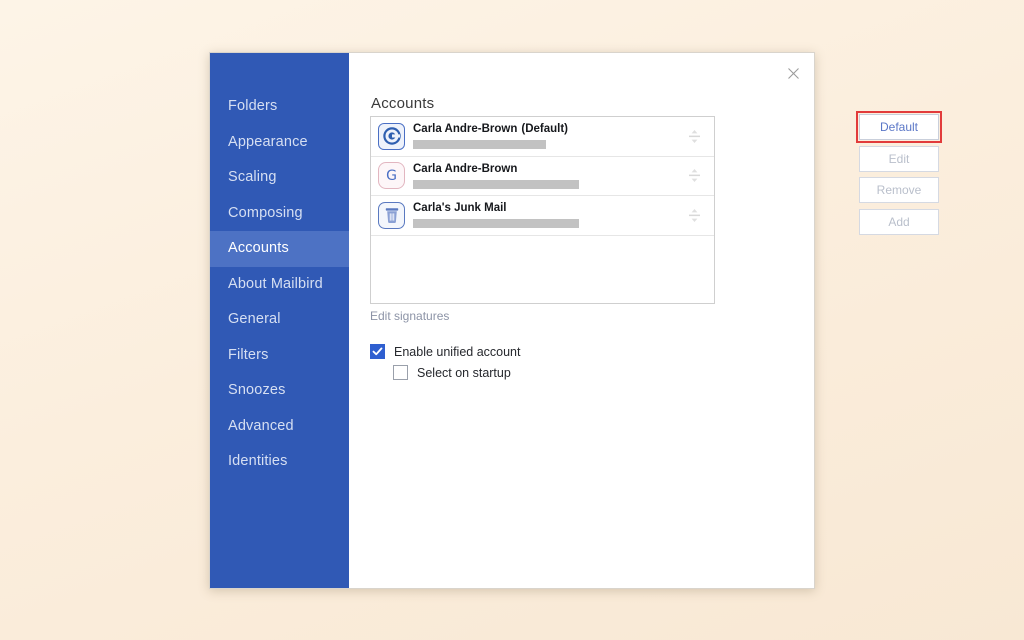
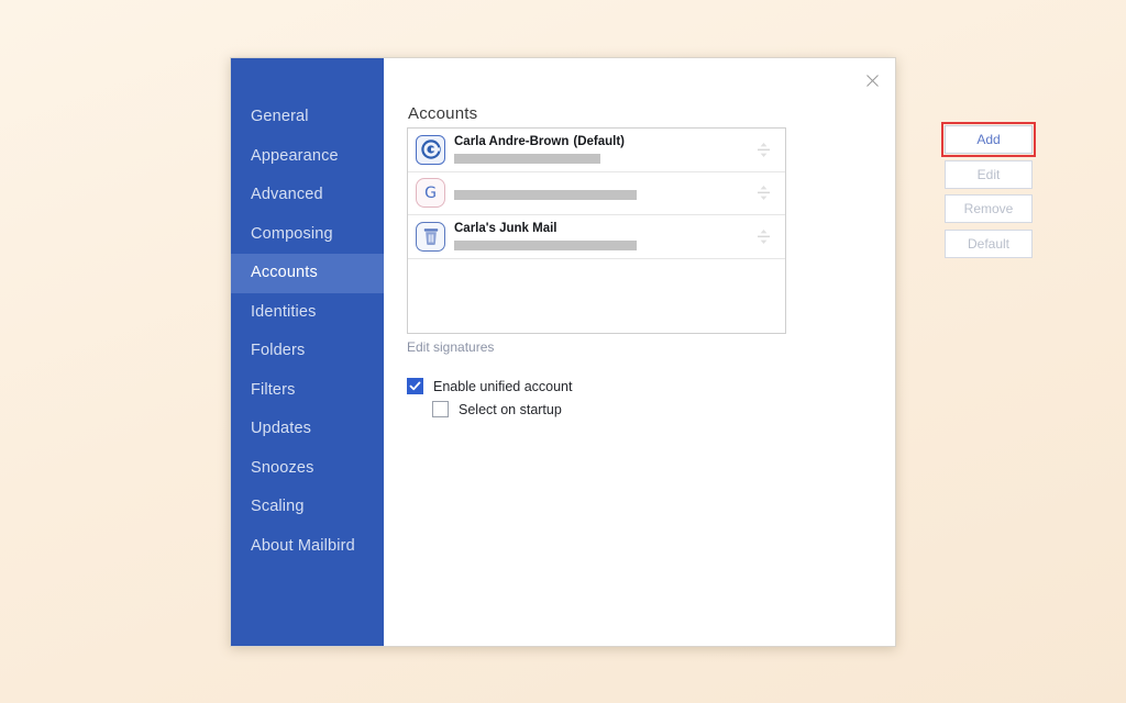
- Folders
+ General
  Appearance
- Scaling
+ Advanced
  Composing
  Accounts
- About Mailbird
+ Identities
- General
+ Folders
  Filters
+ Updates
  Snoozes
- Advanced
+ Scaling
- Identities
+ About Mailbird
  Accounts
  Carla Andre-Brown (Default)
  G
- Carla Andre-Brown
  Carla's Junk Mail
- Default
+ Add
  Edit
  Remove
- Add
+ Default
  Edit signatures
  Enable unified account
  Select on startup
